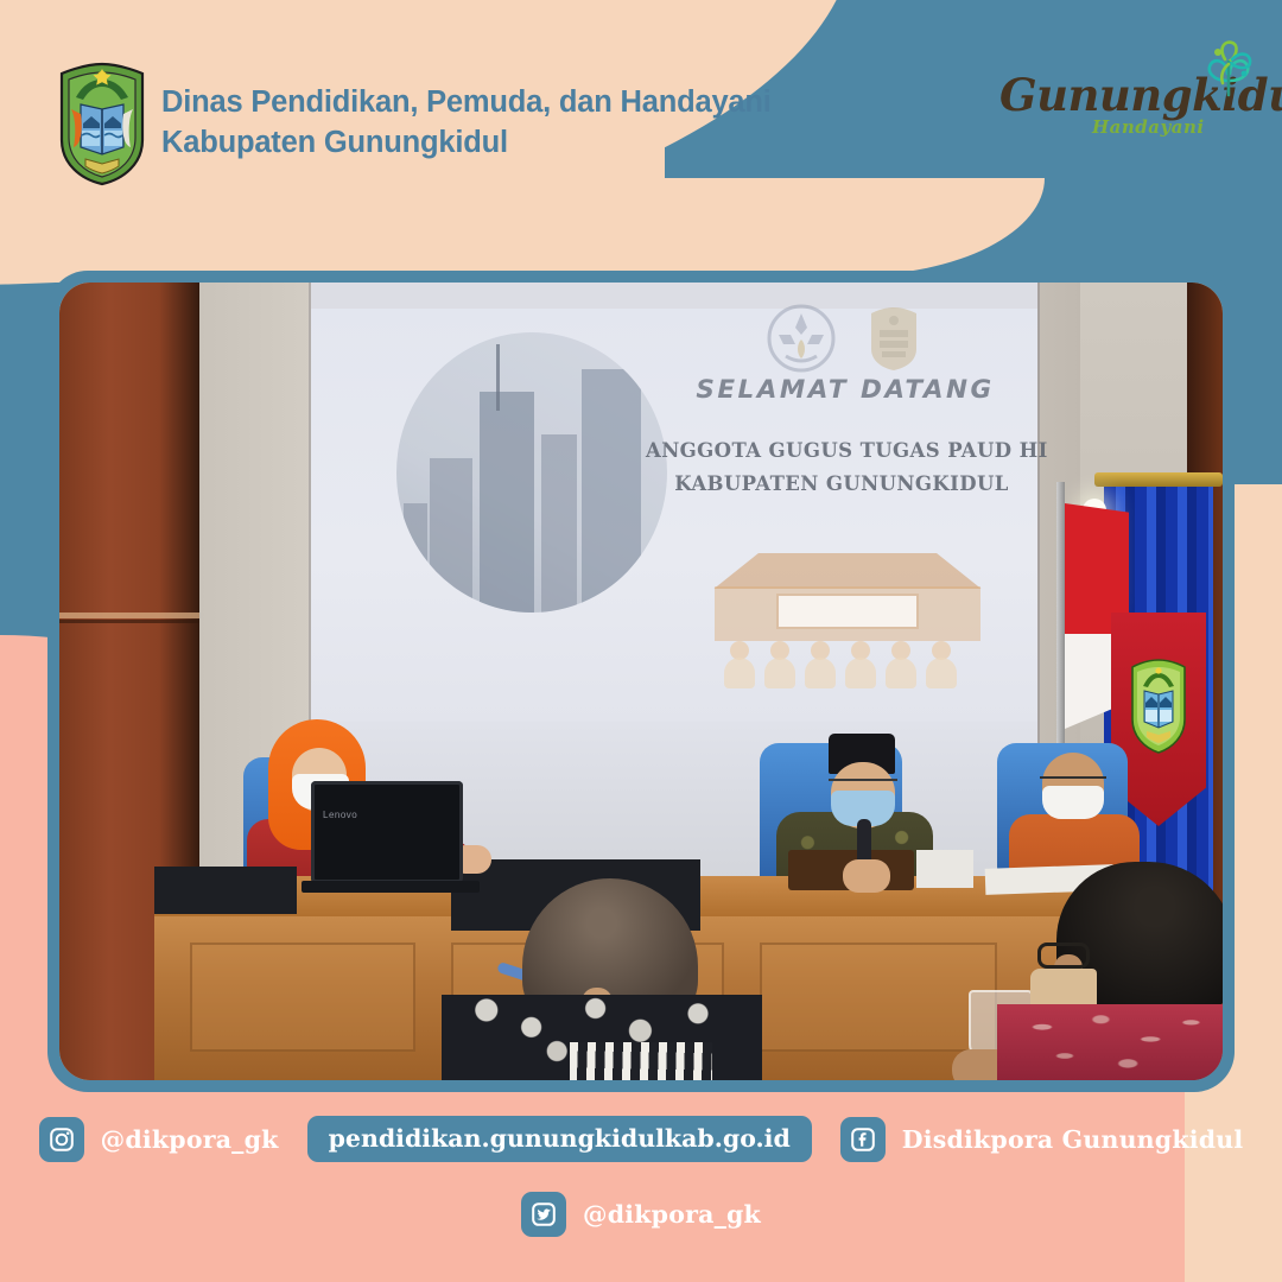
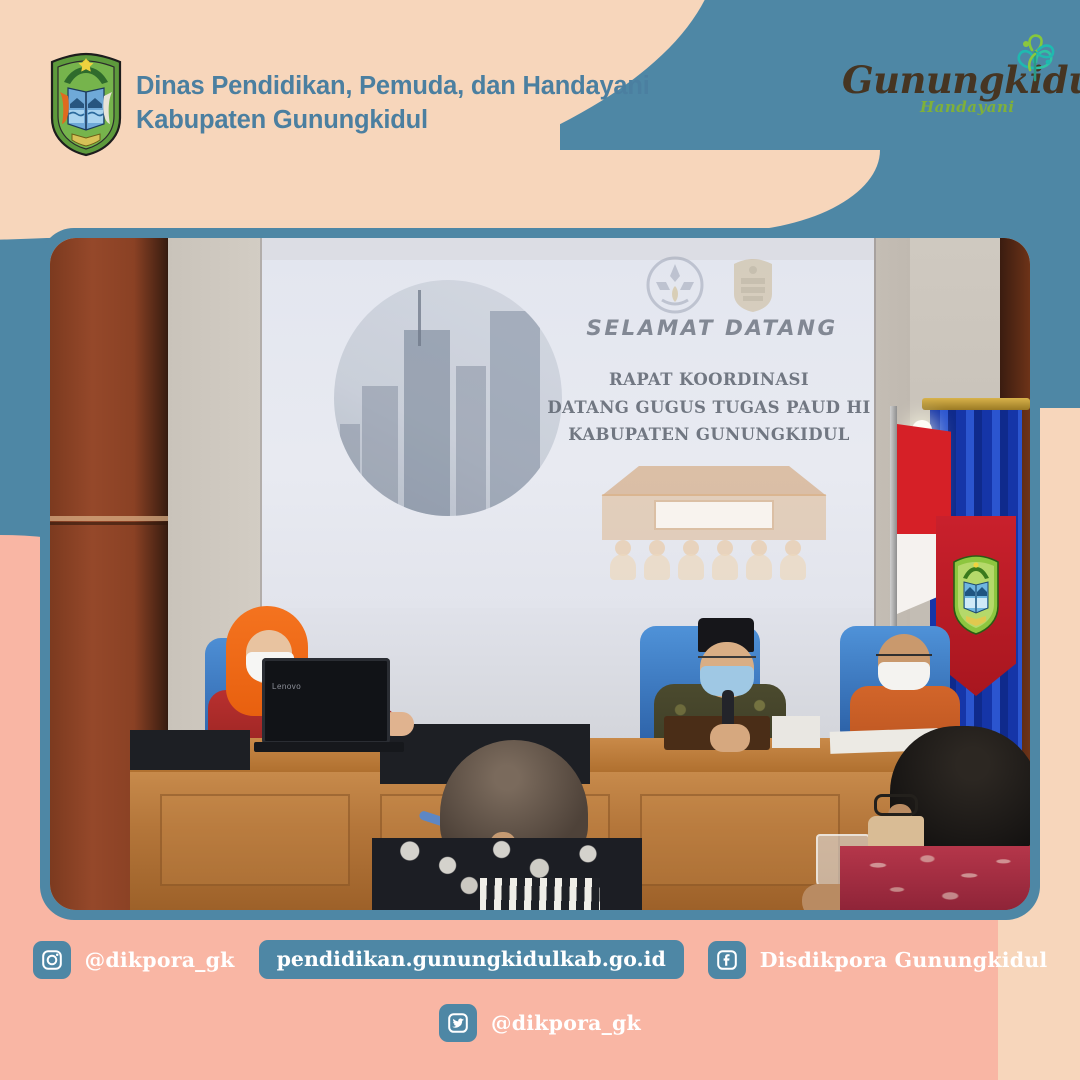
  Dinas Pendidikan, Pemuda, dan Handayani
  Kabupaten Gunungkidul
  Gunungkd
  Handayani
  SELAMAT DATANG
+ RAPAT KOORDINASI
- ANGGOTA GUGUS TUGAS PAUD HI
+ DATANG GUGUS TUGAS PAUD HI
  KABUPATEN GUNUNGKIDUL
  Lenovo
  @dikpora_gk
  pendidikan.gunungkidulkab.go.id
  Disdikpora Gunungkidul
  @dikpora_gk
